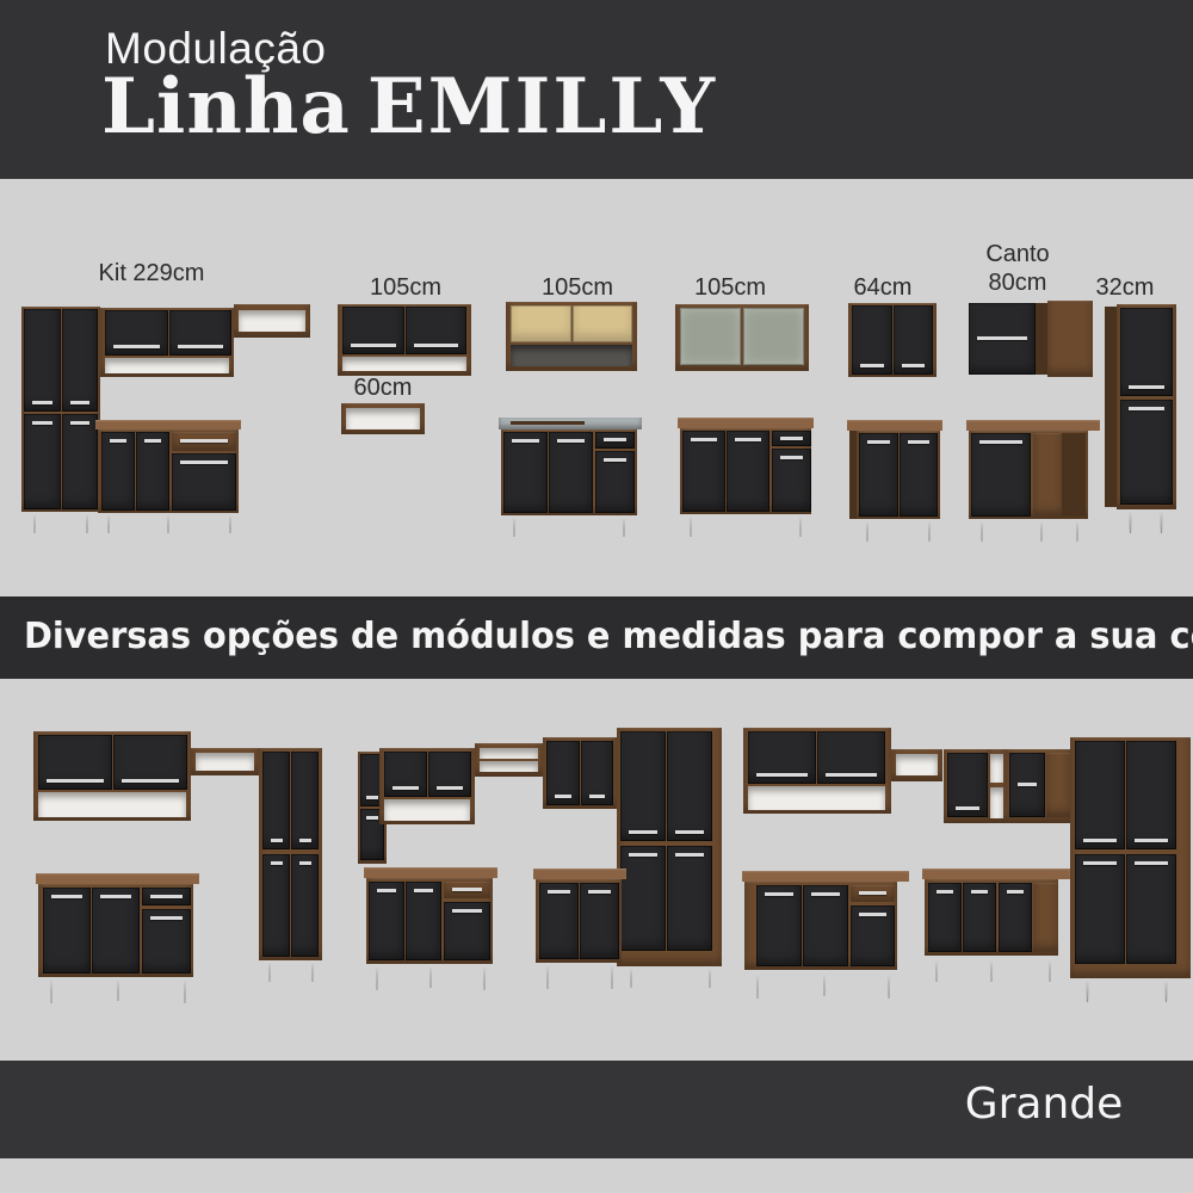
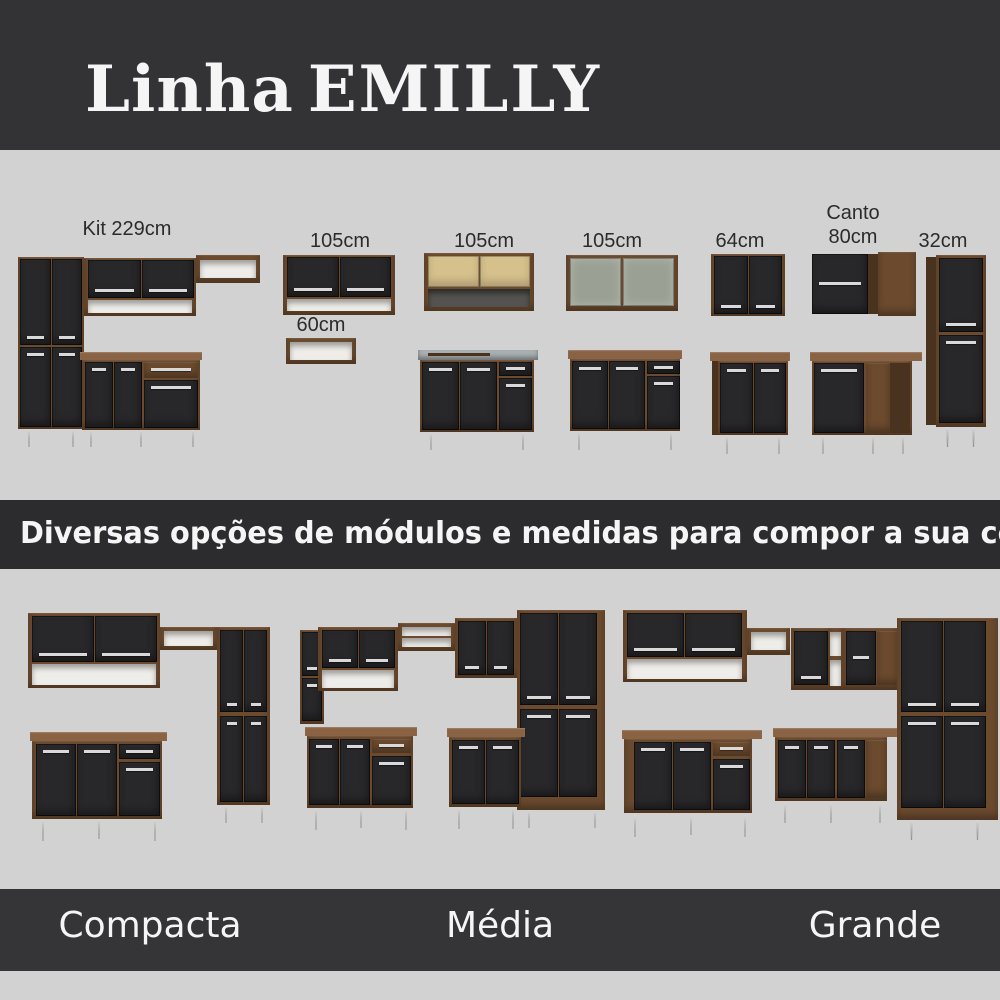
- Modulação
  Linha EMILLY
  Kit 229cm
  105cm
  60cm
  105cm
  105cm
  64cm
  Canto
  80cm
  32cm
  Diversas opções de módulos e medidas para compor a sua c
+ Compacta
+ Média
  Grande
